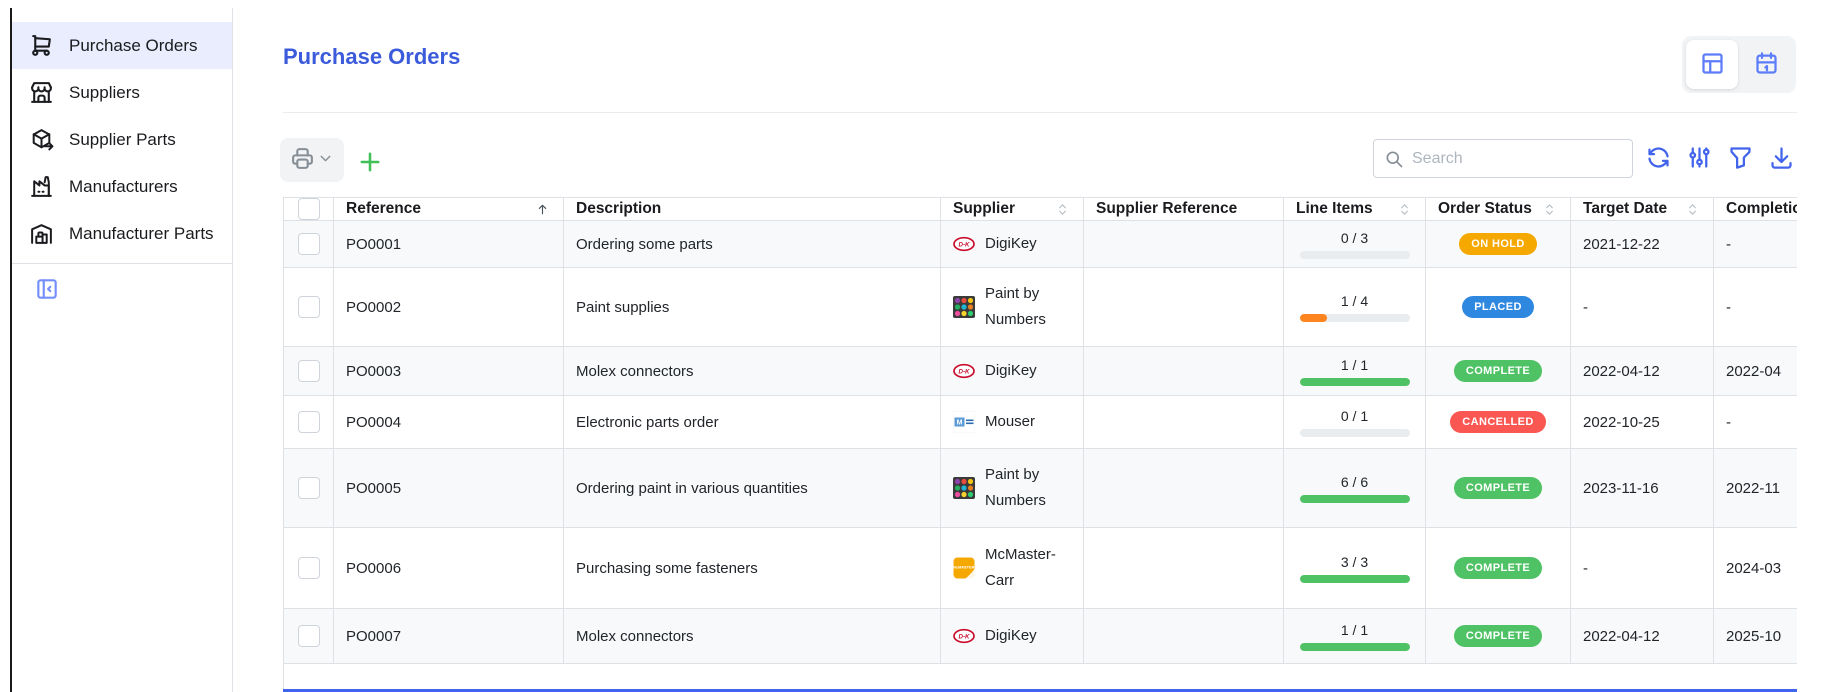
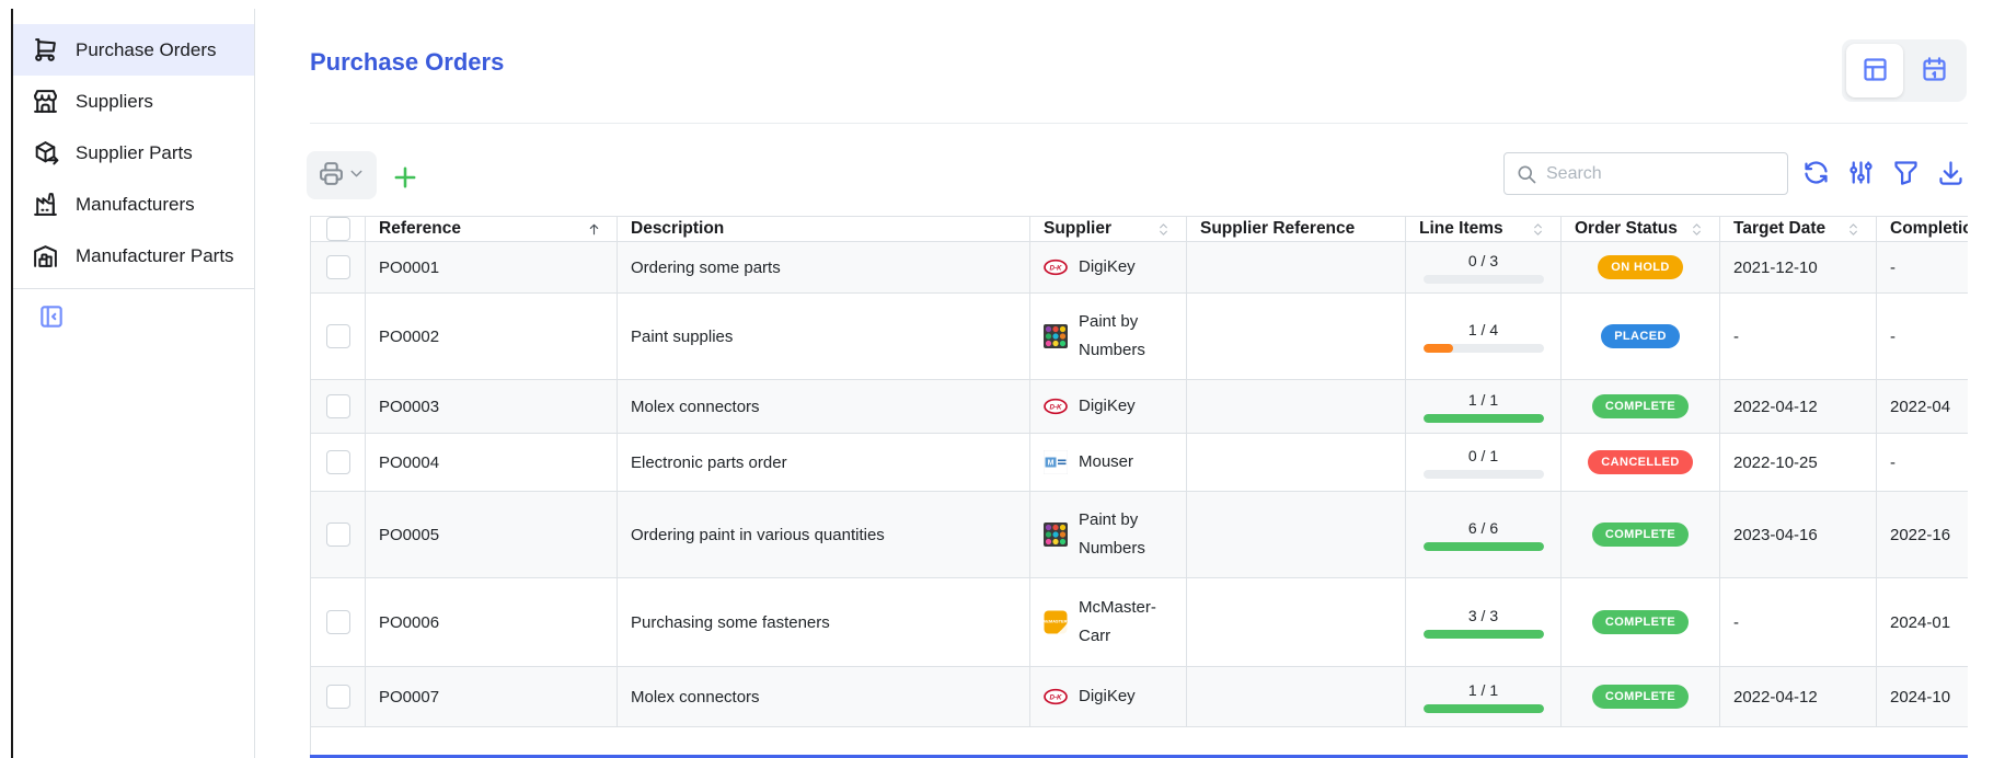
  Purchase Orders
  Suppliers
  Supplier Parts
  Manufacturers
  Manufacturer Parts
  Purchase Orders
  Search
  Reference
  Description
  Supplier
  Supplier Reference
  Line Items
  Order Status
  Target Date
  PO0001
  Ordering some parts
  DigiKey
  0 / 3
  ON HOLD
- 2021-12-22
+ 2021-12-10
  -
  PO0002
  Paint supplies
  Paint by Numbers
  1 / 4
  PLACED
  -
  -
  PO0003
  Molex connectors
  DigiKey
  1 / 1
  COMPLETE
  2022-04-12
  2022-04
  PO0004
  Electronic parts order
  Mouser
  0 / 1
  CANCELLED
  2022-10-25
  -
  PO0005
  Ordering paint in various quantities
  Paint by Numbers
  6 / 6
  COMPLETE
- 2023-11-16
+ 2023-04-16
- 2022-11
+ 2022-16
  PO0006
  Purchasing some fasteners
  McMaster-Carr
  3 / 3
  COMPLETE
  -
- 2024-03
+ 2024-01
  PO0007
  Molex connectors
  DigiKey
  1 / 1
  COMPLETE
  2022-04-12
- 2025-10
+ 2024-10
